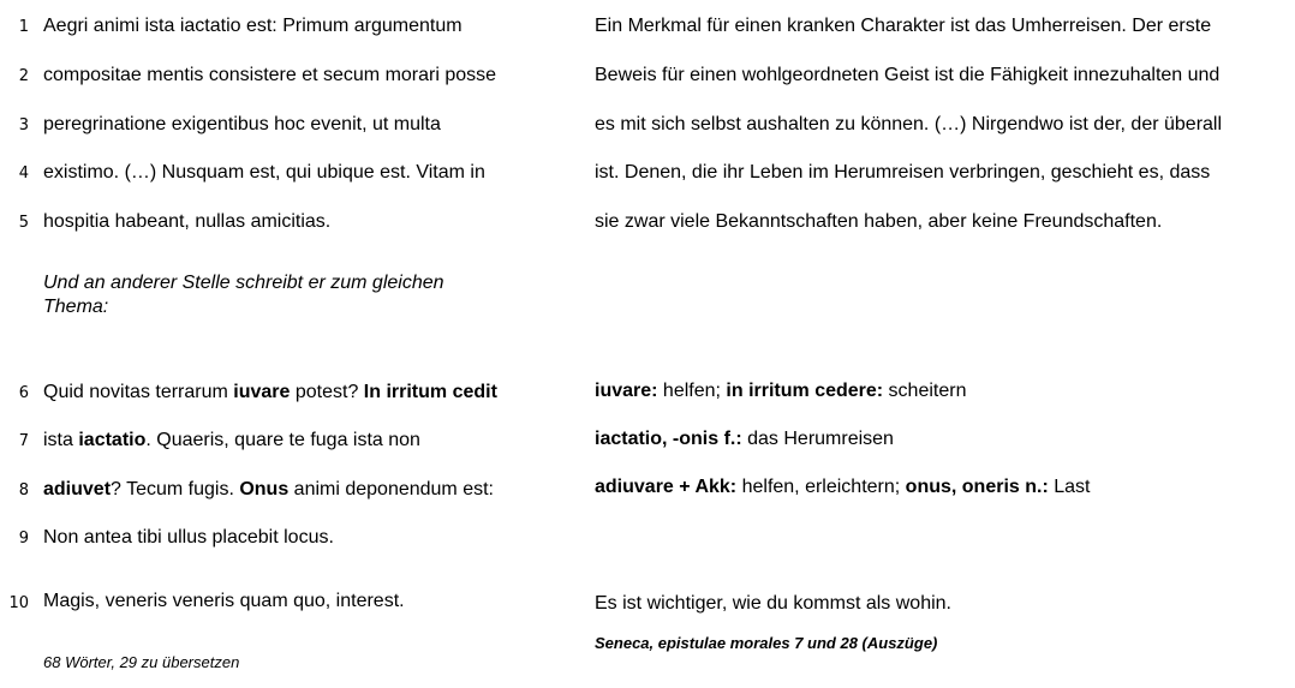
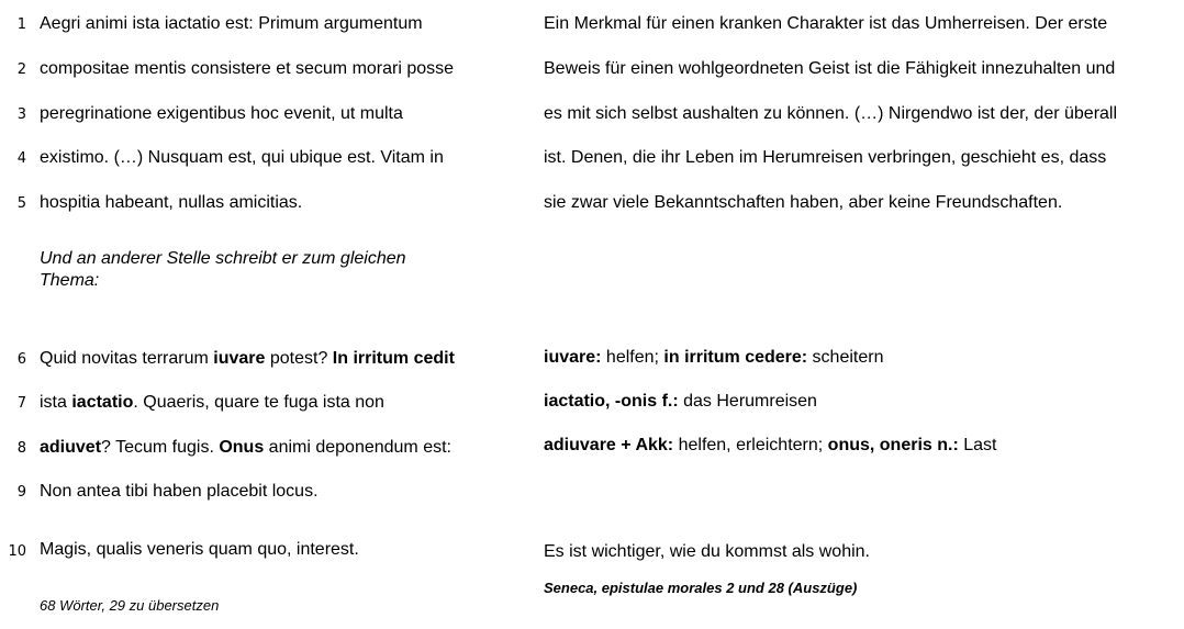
  1
  Aegri animi ista iactatio est: Primum argumentum
  2
  compositae mentis consistere et secum morari posse
  3
  peregrinatione exigentibus hoc evenit, ut multa
  4
  existimo. (…) Nusquam est, qui ubique est. Vitam in
  5
  hospitia habeant, nullas amicitias.
  Ein Merkmal für einen kranken Charakter ist das Umherreisen. Der erste
  Beweis für einen wohlgeordneten Geist ist die Fähigkeit innezuhalten und
  es mit sich selbst aushalten zu können. (…) Nirgendwo ist der, der überall
  ist. Denen, die ihr Leben im Herumreisen verbringen, geschieht es, dass
  sie zwar viele Bekanntschaften haben, aber keine Freundschaften.
  Und an anderer Stelle schreibt er zum gleichen
  Thema:
  6
  Quid novitas terrarum iuvare potest? In irritum cedit
  7
  ista iactatio. Quaeris, quare te fuga ista non
  8
  adiuvet? Tecum fugis. Onus animi deponendum est:
  9
- Non antea tibi ullus placebit locus.
+ Non antea tibi haben placebit locus.
  10
- Magis, veneris veneris quam quo, interest.
+ Magis, qualis veneris quam quo, interest.
  iuvare: helfen; in irritum cedere: scheitern
  iactatio, -onis f.: das Herumreisen
  adiuvare + Akk: helfen, erleichtern; onus, oneris n.: Last
  Es ist wichtiger, wie du kommst als wohin.
- Seneca, epistulae morales 7 und 28 (Auszüge)
+ Seneca, epistulae morales 2 und 28 (Auszüge)
  68 Wörter, 29 zu übersetzen
